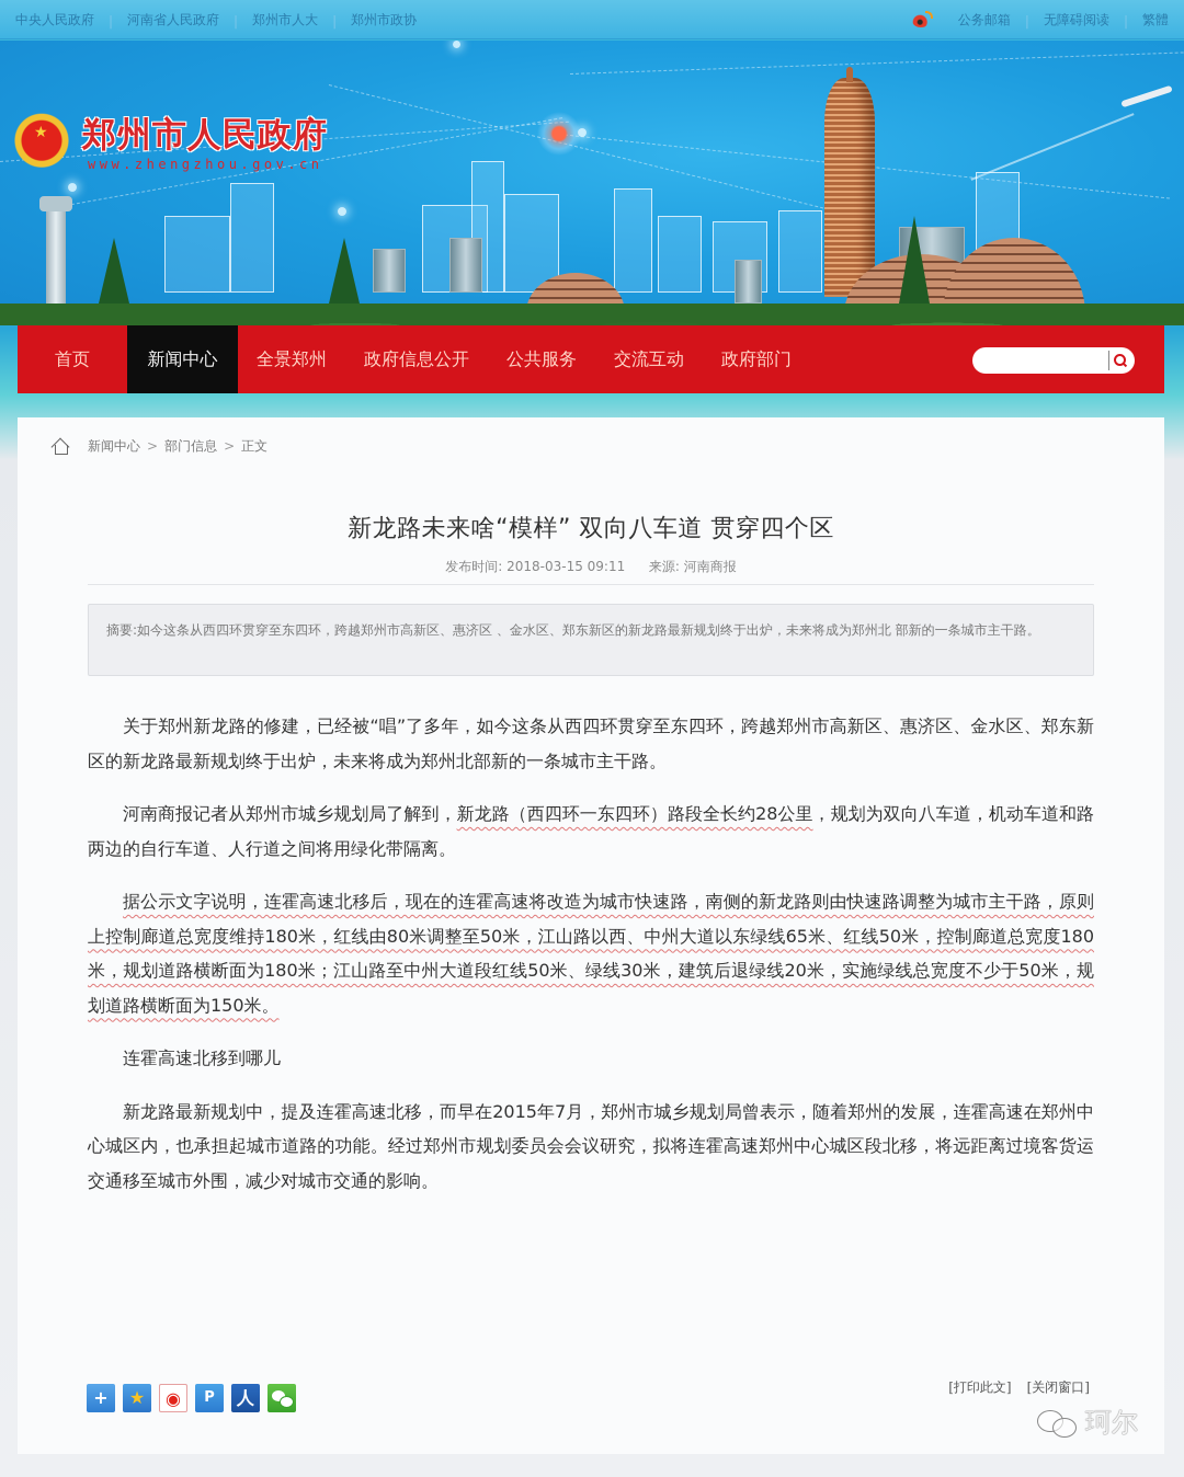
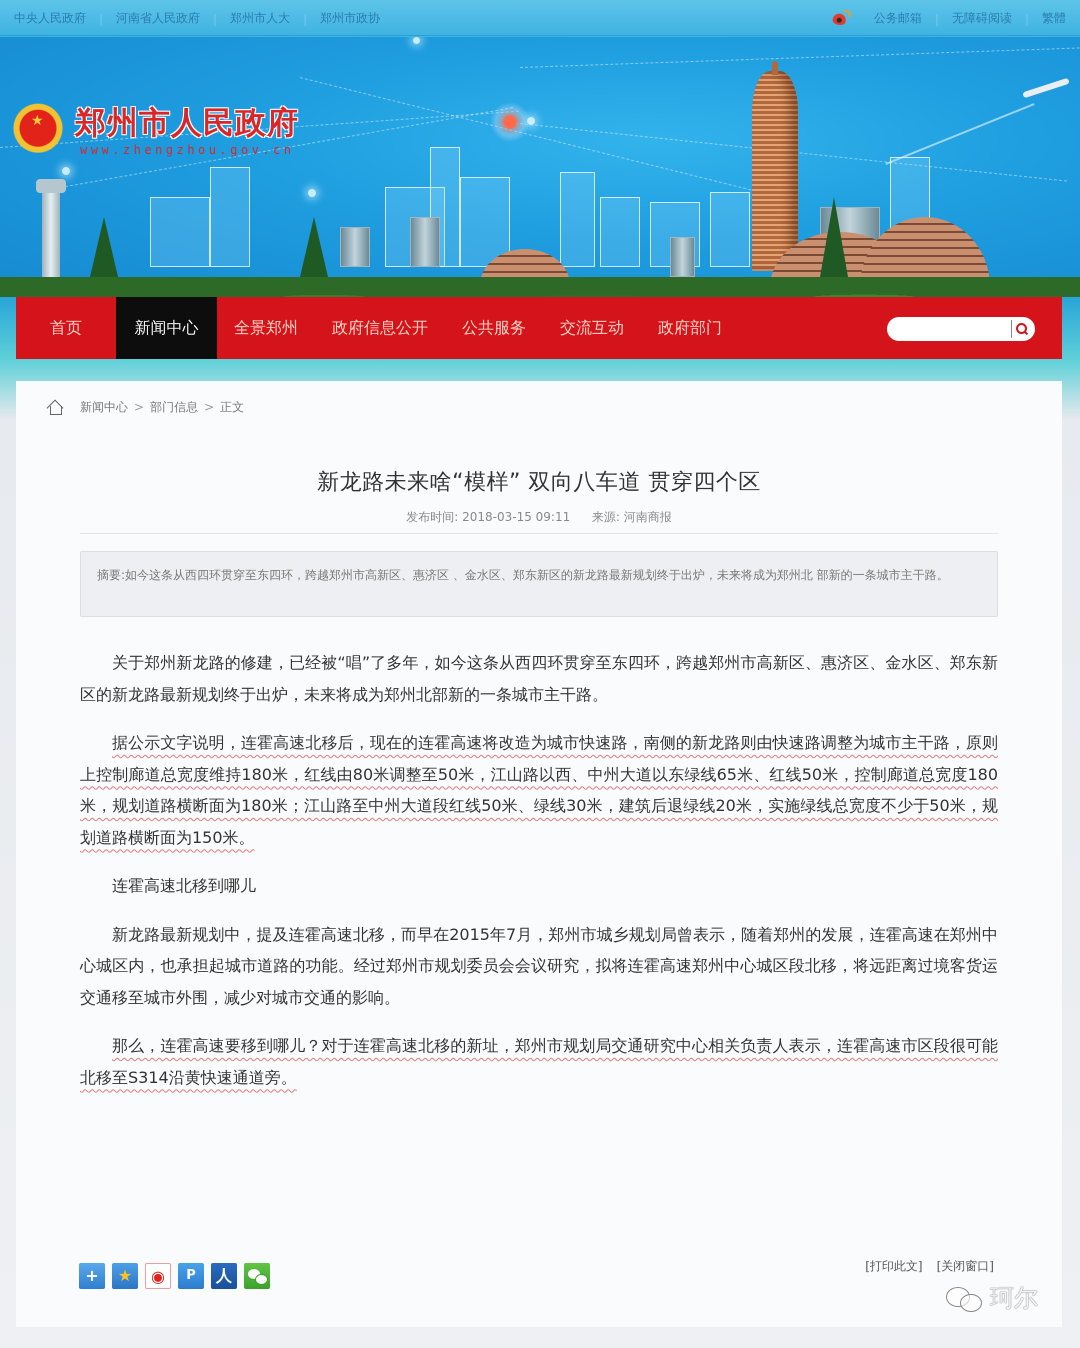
  中央人民政府
  |
  河南省人民政府
  |
  郑州市人大
  |
  郑州市政协
  公务邮箱
  |
  无障碍阅读
  |
  繁體
  郑州市人民政府
  www.zhengzhou.gov.cn
  首页
  新闻中心
  全景郑州
  政府信息公开
  公共服务
  交流互动
  政府部门
  新闻中心
  >
  部门信息
  >
  正文
  新龙路未来啥“模样” 双向八车道 贯穿四个区
  发布时间: 2018-03-15 09:11 来源: 河南商报
  摘要:如今这条从西四环贯穿至东四环，跨越郑州市高新区、惠济区 、金水区、郑东新区的新龙路最新规划终于出炉，未来将成为郑州北 部新的一条城市主干路。
  关于郑州新龙路的修建，已经被“唱”了多年，如今这条从西四环贯穿至东四环，跨越郑州市高新区、惠济区、金水区、郑东新区的新龙路最新规划终于出炉，未来将成为郑州北部新的一条城市主干路。
- 河南商报记者从郑州市城乡规划局了解到，新龙路（西四环一东四环）路段全长约28公里，规划为双向八车道，机动车道和路两边的自行车道、人行道之间将用绿化带隔离。
  据公示文字说明，连霍高速北移后，现在的连霍高速将改造为城市快速路，南侧的新龙路则由快速路调整为城市主干路，原则上控制廊道总宽度维持180米，红线由80米调整至50米，江山路以西、中州大道以东绿线65米、红线50米，控制廊道总宽度180米，规划道路横断面为180米；江山路至中州大道段红线50米、绿线30米，建筑后退绿线20米，实施绿线总宽度不少于50米，规划道路横断面为150米。
  连霍高速北移到哪儿
  新龙路最新规划中，提及连霍高速北移，而早在2015年7月，郑州市城乡规划局曾表示，随着郑州的发展，连霍高速在郑州中心城区内，也承担起城市道路的功能。经过郑州市规划委员会会议研究，拟将连霍高速郑州中心城区段北移，将远距离过境客货运交通移至城市外围，减少对城市交通的影响。
+ 那么，连霍高速要移到哪儿？对于连霍高速北移的新址，郑州市规划局交通研究中心相关负责人表示，连霍高速市区段很可能北移至S314沿黄快速通道旁。
  +
  ★
  ◉
  P
  人
  [打印此文]
  [关闭窗口]
  珂尔
